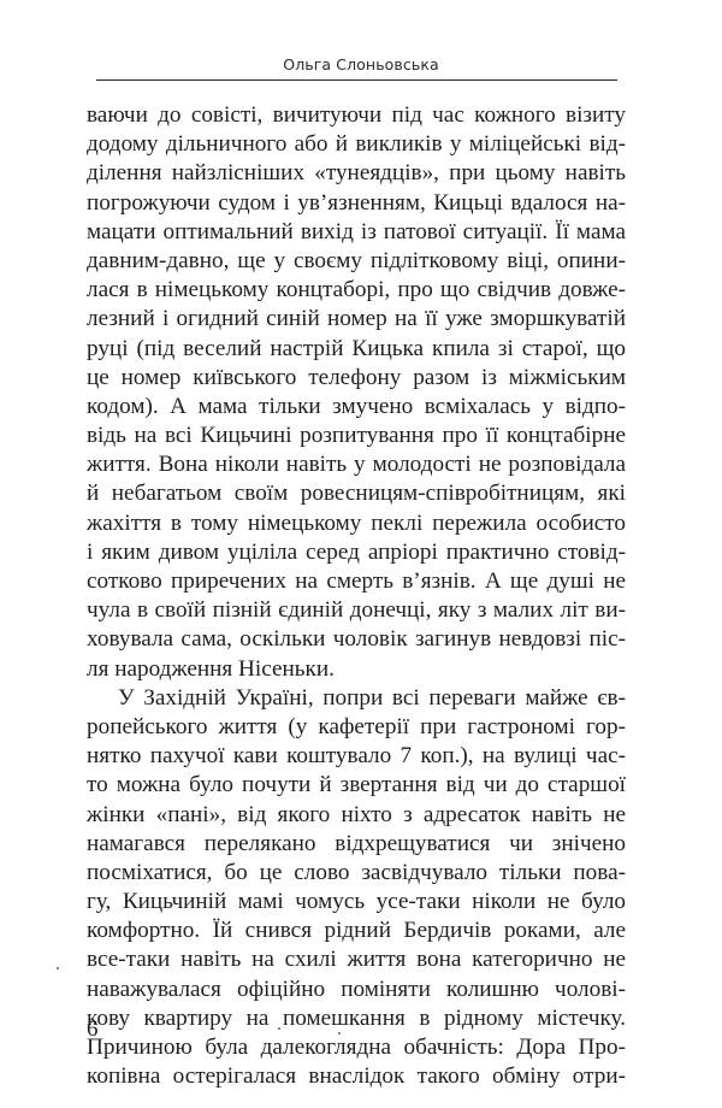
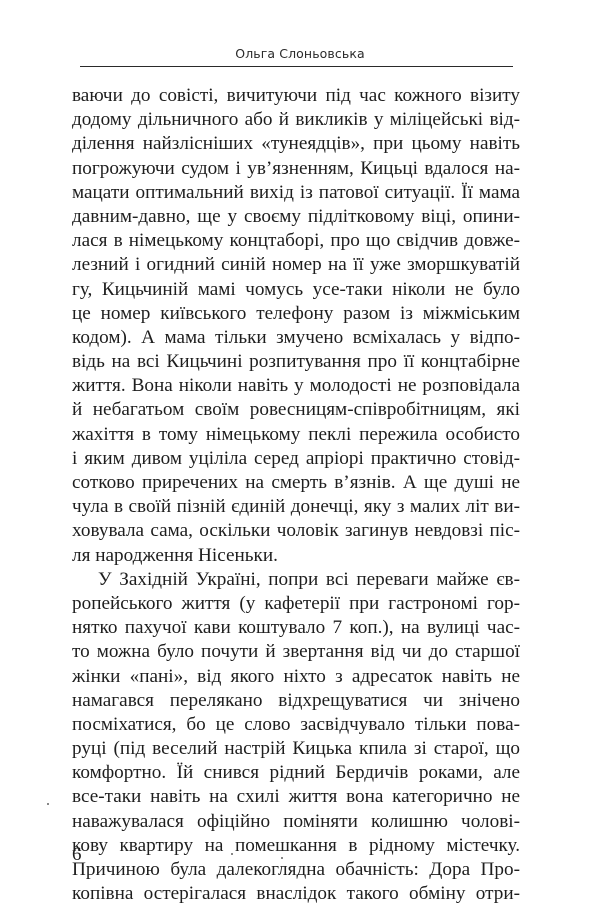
  Ольга Слоньовська
  ваючи до совісті, вичитуючи під час кожного візиту
  додому дільничного або й викликів у міліцейські від-
  ділення найзлісніших «тунеядців», при цьому навіть
  погрожуючи судом і ув’язненням, Кицьці вдалося на-
  мацати оптимальний вихід із патової ситуації. Її мама
  давним-давно, ще у своєму підлітковому віці, опини-
  лася в німецькому концтаборі, про що свідчив довже-
  лезний і огидний синій номер на її уже зморшкуватій
- руці (під веселий настрій Кицька кпила зі старої, що
+ гу, Кицьчиній мамі чомусь усе-таки ніколи не було
  це номер київського телефону разом із міжміським
  кодом). А мама тільки змучено всміхалась у відпо-
  відь на всі Кицьчині розпитування про її концтабірне
  життя. Вона ніколи навіть у молодості не розповідала
  й небагатьом своїм ровесницям-співробітницям, які
  жахіття в тому німецькому пеклі пережила особисто
  і яким дивом уціліла серед апріорі практично стовід-
  сотково приречених на смерть в’язнів. А ще душі не
  чула в своїй пізній єдиній донечці, яку з малих літ ви-
  ховувала сама, оскільки чоловік загинув невдовзі піс-
  ля народження Нісеньки.
  У Західній Україні, попри всі переваги майже єв-
  ропейського життя (у кафетерії при гастрономі гор-
  нятко пахучої кави коштувало 7 коп.), на вулиці час-
  то можна було почути й звертання від чи до старшої
  жінки «пані», від якого ніхто з адресаток навіть не
  намагався перелякано відхрещуватися чи знічено
  посміхатися, бо це слово засвідчувало тільки пова-
- гу, Кицьчиній мамі чомусь усе-таки ніколи не було
+ руці (під веселий настрій Кицька кпила зі старої, що
  комфортно. Їй снився рідний Бердичів роками, але
  все-таки навіть на схилі життя вона категорично не
  наважувалася офіційно поміняти колишню чолові-
  кову квартиру на помешкання в рідному містечку.
  Причиною була далекоглядна обачність: Дора Про-
  копівна остерігалася внаслідок такого обміну отри-
  6
